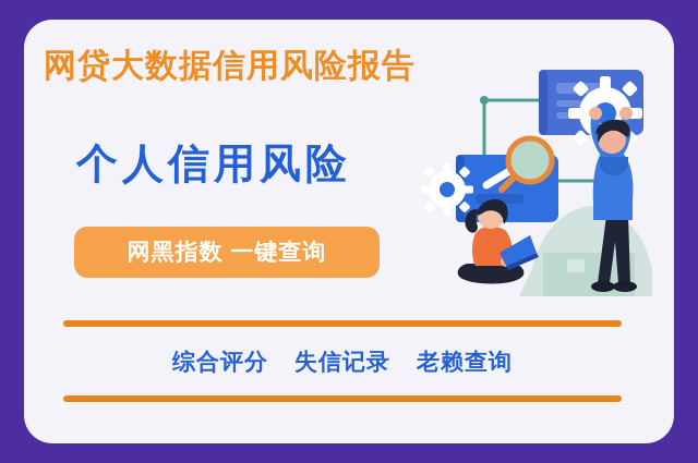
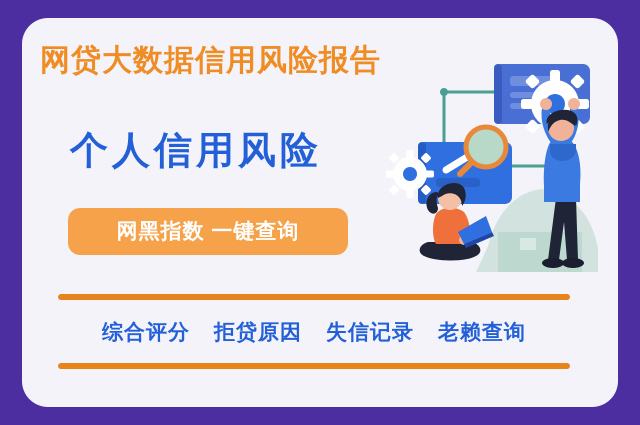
  网贷大数据信用风险报告
  个人信用风险
  网黑指数 一键查询
  综合评分
+ 拒贷原因
  失信记录
  老赖查询
